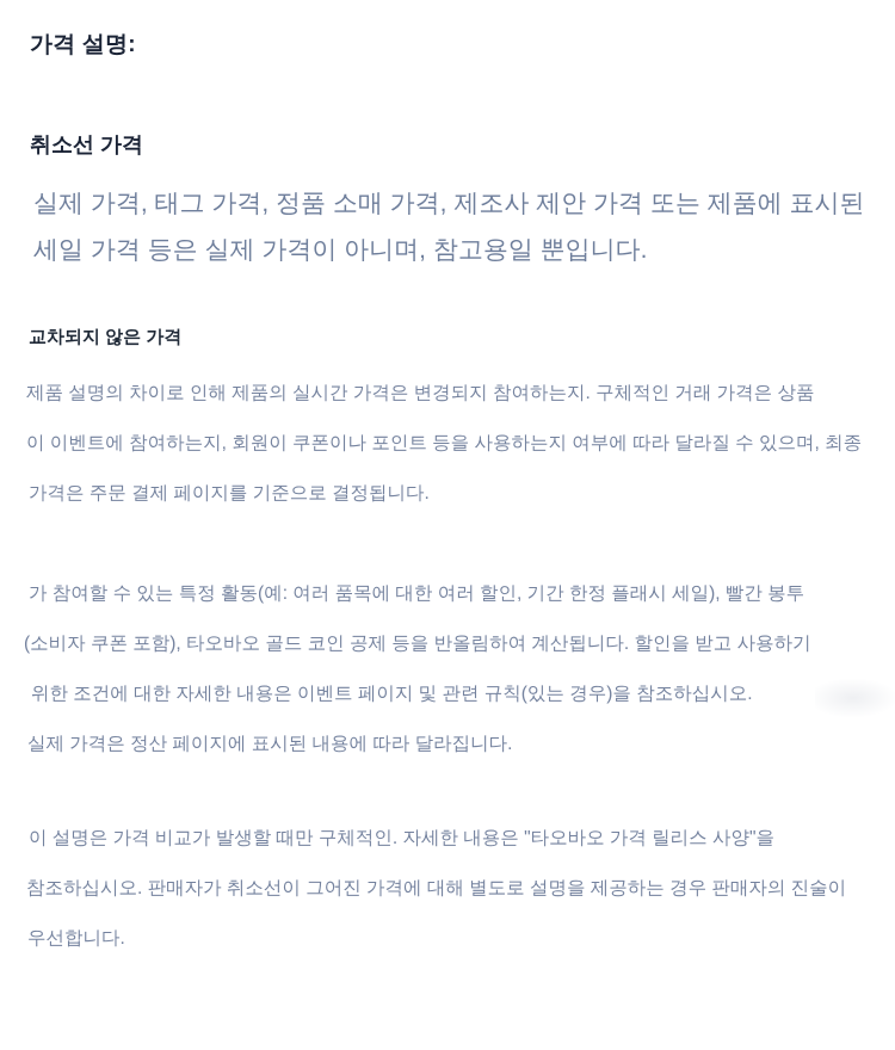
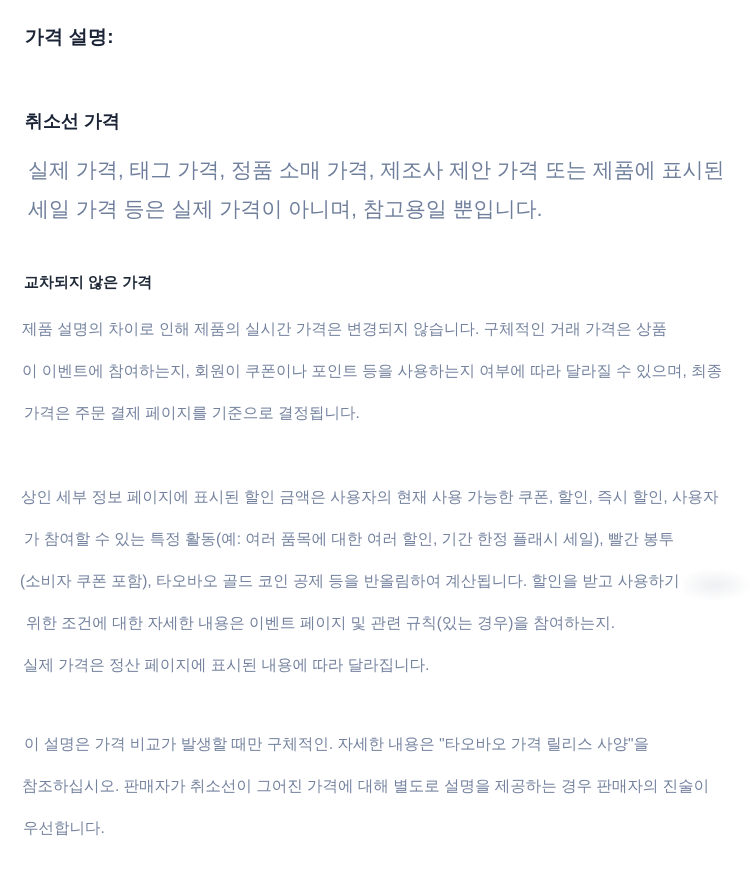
  가격 설명:
  취소선 가격
  실제 가격, 태그 가격, 정품 소매 가격, 제조사 제안 가격 또는 제품에 표시된
  세일 가격 등은 실제 가격이 아니며, 참고용일 뿐입니다.
  교차되지 않은 가격
- 제품 설명의 차이로 인해 제품의 실시간 가격은 변경되지 참여하는지. 구체적인 거래 가격은 상품
+ 제품 설명의 차이로 인해 제품의 실시간 가격은 변경되지 않습니다. 구체적인 거래 가격은 상품
  이 이벤트에 참여하는지, 회원이 쿠폰이나 포인트 등을 사용하는지 여부에 따라 달라질 수 있으며, 최종
  가격은 주문 결제 페이지를 기준으로 결정됩니다.
+ 상인 세부 정보 페이지에 표시된 할인 금액은 사용자의 현재 사용 가능한 쿠폰, 할인, 즉시 할인, 사용자
  가 참여할 수 있는 특정 활동(예: 여러 품목에 대한 여러 할인, 기간 한정 플래시 세일), 빨간 봉투
  (소비자 쿠폰 포함), 타오바오 골드 코인 공제 등을 반올림하여 계산됩니다. 할인을 받고 사용하기
- 위한 조건에 대한 자세한 내용은 이벤트 페이지 및 관련 규칙(있는 경우)을 참조하십시오.
+ 위한 조건에 대한 자세한 내용은 이벤트 페이지 및 관련 규칙(있는 경우)을 참여하는지.
  실제 가격은 정산 페이지에 표시된 내용에 따라 달라집니다.
  이 설명은 가격 비교가 발생할 때만 구체적인. 자세한 내용은 "타오바오 가격 릴리스 사양"을
  참조하십시오. 판매자가 취소선이 그어진 가격에 대해 별도로 설명을 제공하는 경우 판매자의 진술이
  우선합니다.
